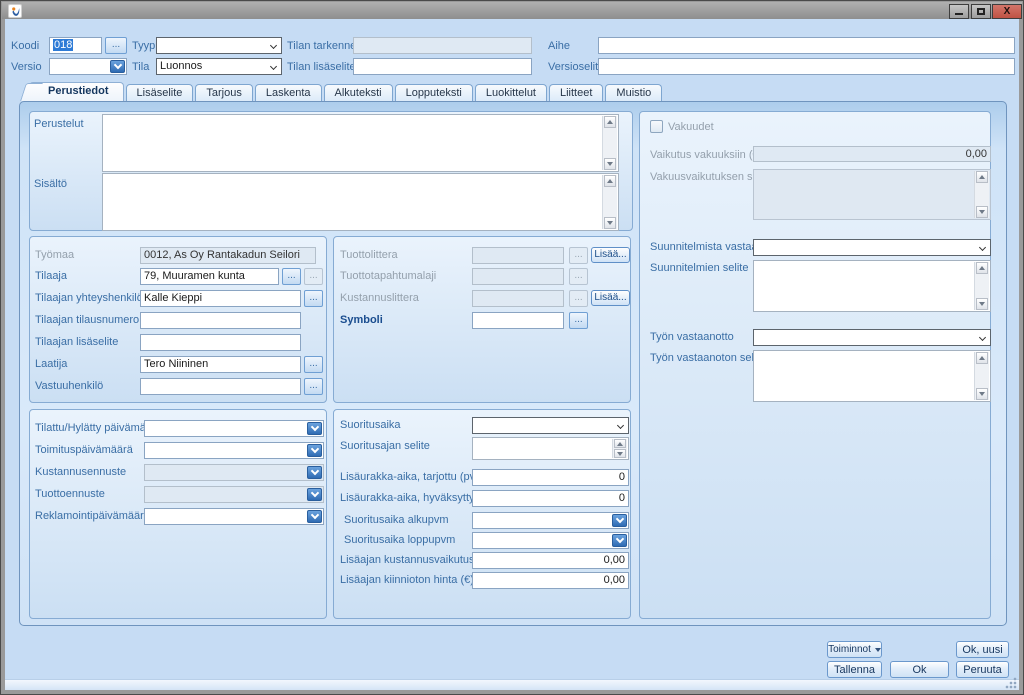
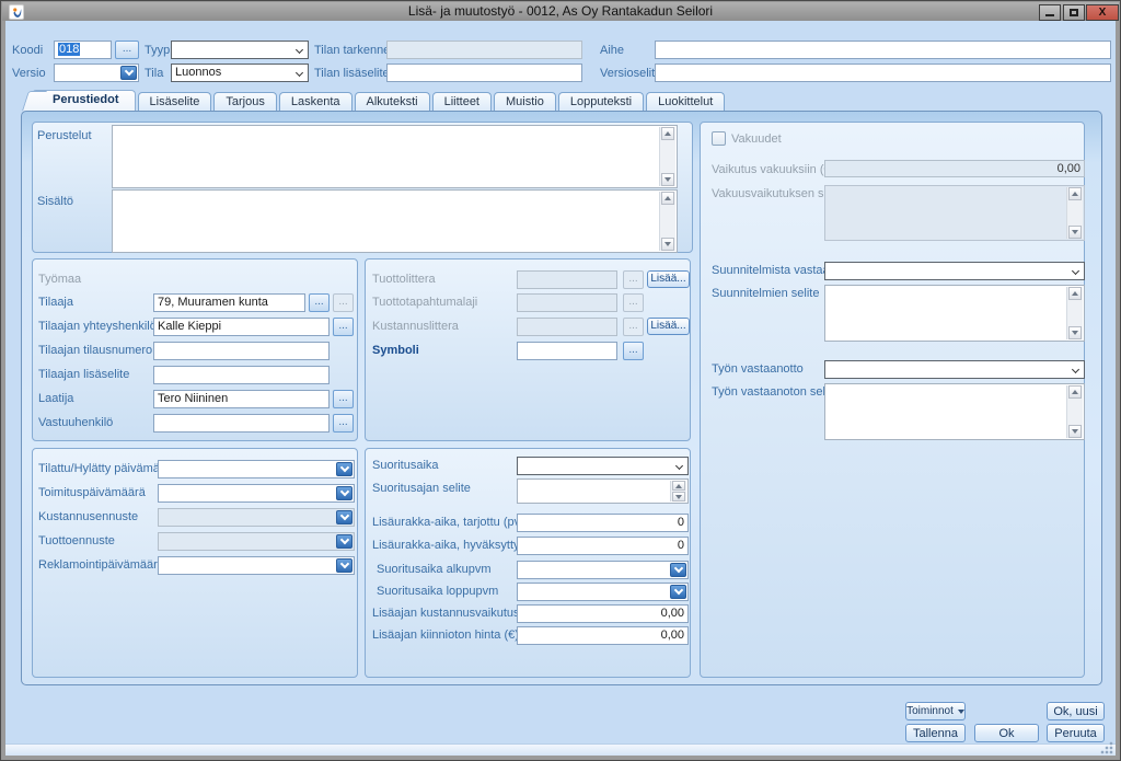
+ Lisä- ja muutostyö - 0012, As Oy Rantakadun Seilori
  X
  Koodi
  018
  ...
  Tilan tarkenn
  Aihe
  Versio
  Tila
  Luonnos
  Tilan lisäselit
  Versioselit
  Perustiedot
  Lisäselite
  Tarjous
  Laskenta
  Alkuteksti
- Lopputeksti
+ Liitteet
- Luokittelut
+ Muistio
- Liitteet
+ Lopputeksti
- Muistio
+ Luokittelut
  Perustelut
  Sisältö
  Työmaa
- 0012, As Oy Rantakadun Seilori
  Tilaaja
  79, Muuramen kunta
  ...
  ...
  Tilaajan yhteyshenkil
  Kalle Kieppi
  ...
  Tilaajan tilausnumero
  Tilaajan lisäselite
  Laatija
  Tero Niininen
  ...
  Vastuuhenkilö
  ...
  Tuottolittera
  ...
  Lisää...
  Tuottotapahtumalaji
  ...
  Kustannuslittera
  ...
  Lisää...
  Symboli
  ...
  Tilattu/Hylätty päivämä
  Toimituspäivämäärä
  Kustannusennuste
  Tuottoennuste
  Reklamointipäivämäär
  Suoritusaika
  Suoritusajan selite
  Lisäurakka-aika, tarjottu (p
  0
  Lisäurakka-aika, hyväksytt
  0
  Suoritusaika alkupvm
  Suoritusaika loppupvm
  Lisäajan kustannusvaikutu
  0,00
  Lisäajan kiinnioton hinta (€
  0,00
  Vakuudet
  Vaikutus vakuuksiin (
  0,00
  Vakuusvaikutuksen s
  Suunnitelmista vasta
  Suunnitelmien selite
  Työn vastaanotto
  Työn vastaanoton se
  Toiminnot
  Ok, uusi
  Tallenna
  Ok
  Peruuta
